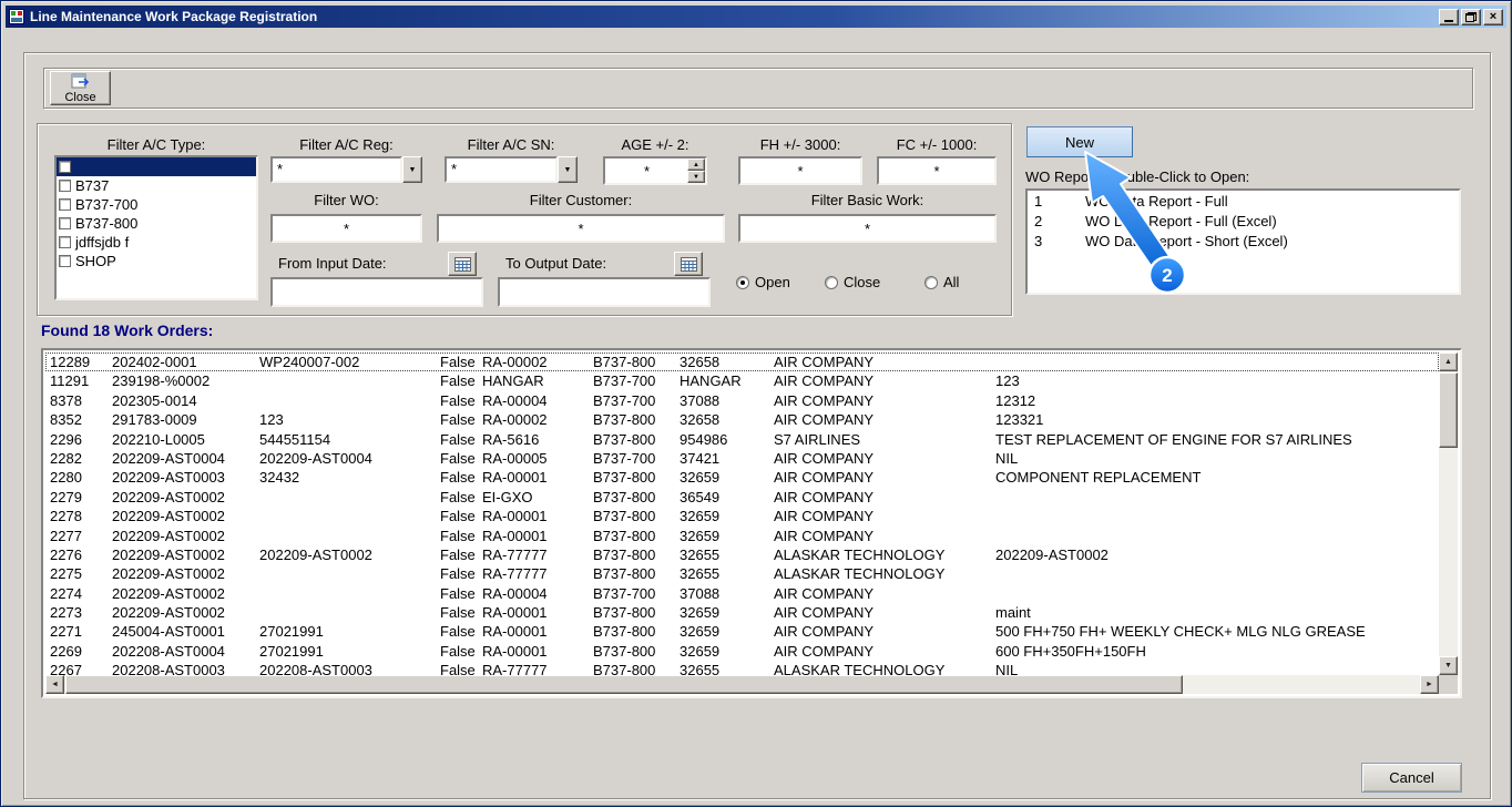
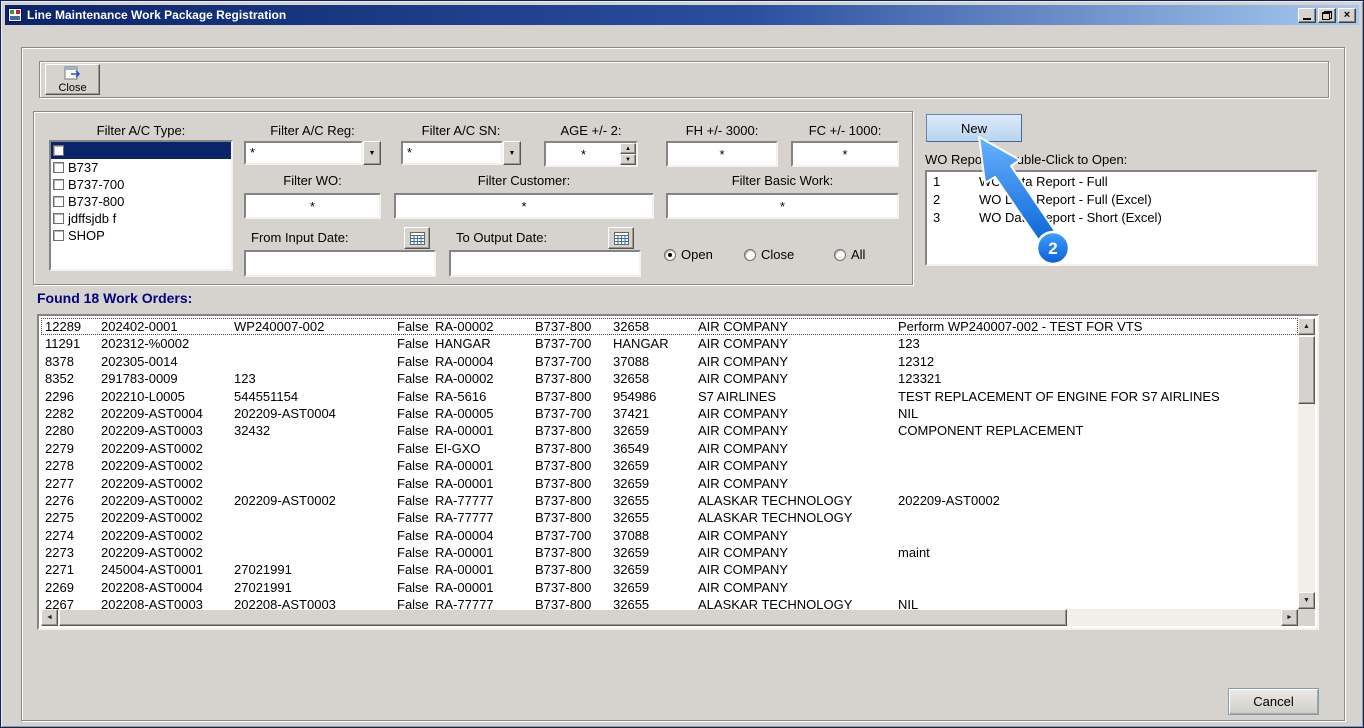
  Line Maintenance Work Package Registration
  ×
  Close
  Filter A/C Type:
  B737
  B737-700
  B737-800
  jdffsjdb f
  SHOP
  Filter A/C Reg:
  *
  Filter A/C SN:
  *
  AGE +/- 2:
  *
  FH +/- 3000:
  *
  FC +/- 1000:
  *
  Filter WO:
  *
  Filter Customer:
  *
  Filter Basic Work:
  *
  From Input Date:
  To Output Date:
  Open
  Close
  All
  New
  WO Repoble-Click to Open:
  1
  Ota Report - Full
  2
  WO Report - Full (Excel)
  3
  WO Daeport - Short (Excel)
  Found 18 Work Orders:
  12289
  202402-0001
  WP240007-002
  False
  RA-00002
  B737-800
  32658
  AIR COMPANY
+ Perform WP240007-002 - TEST FOR VTS
  11291
- 239198-%0002
+ 202312-%0002
  False
  HANGAR
  B737-700
  HANGAR
  AIR COMPANY
  123
  8378
  202305-0014
  False
  RA-00004
  B737-700
  37088
  AIR COMPANY
  12312
  8352
  291783-0009
  123
  False
  RA-00002
  B737-800
  32658
  AIR COMPANY
  123321
  2296
  202210-L0005
  544551154
  False
  RA-5616
  B737-800
  954986
  S7 AIRLINES
  TEST REPLACEMENT OF ENGINE FOR S7 AIRLINES
  2282
  202209-AST0004
  202209-AST0004
  False
  RA-00005
  B737-700
  37421
  AIR COMPANY
  NIL
  2280
  202209-AST0003
  32432
  False
  RA-00001
  B737-800
  32659
  AIR COMPANY
  COMPONENT REPLACEMENT
  2279
  202209-AST0002
  False
  EI-GXO
  B737-800
  36549
  AIR COMPANY
  2278
  202209-AST0002
  False
  RA-00001
  B737-800
  32659
  AIR COMPANY
  2277
  202209-AST0002
  False
  RA-00001
  B737-800
  32659
  AIR COMPANY
  2276
  202209-AST0002
  202209-AST0002
  False
  RA-77777
  B737-800
  32655
  ALASKAR TECHNOLOGY
  202209-AST0002
  2275
  202209-AST0002
  False
  RA-77777
  B737-800
  32655
  ALASKAR TECHNOLOGY
  2274
  202209-AST0002
  False
  RA-00004
  B737-700
  37088
  AIR COMPANY
  2273
  202209-AST0002
  False
  RA-00001
  B737-800
  32659
  AIR COMPANY
  maint
  2271
  245004-AST0001
  27021991
  False
  RA-00001
  B737-800
  32659
  AIR COMPANY
- 500 FH+750 FH+ WEEKLY CHECK+ MLG NLG GREASE
  2269
  202208-AST0004
  27021991
  False
  RA-00001
  B737-800
  32659
  AIR COMPANY
- 600 FH+350FH+150FH
  2267
  202208-AST0003
  202208-AST0003
  False
  RA-77777
  B737-800
  32655
  ALASKAR TECHNOLOGY
  NIL
  Cancel
  2
